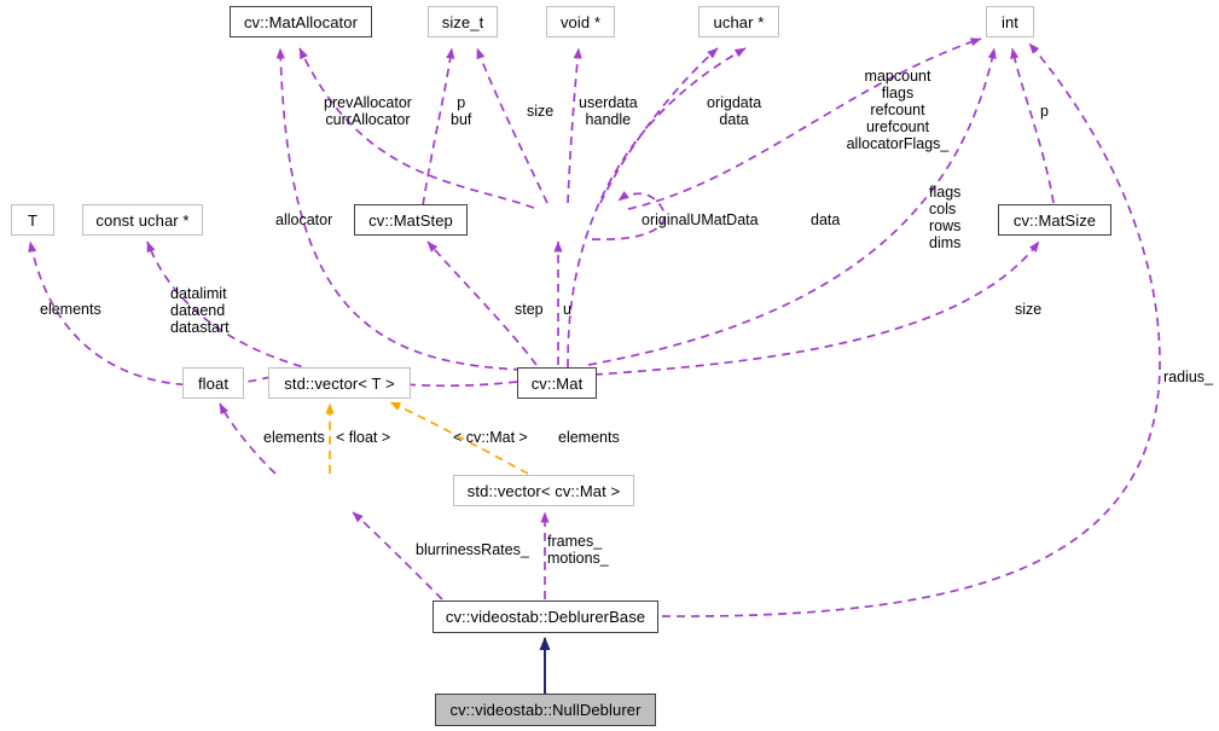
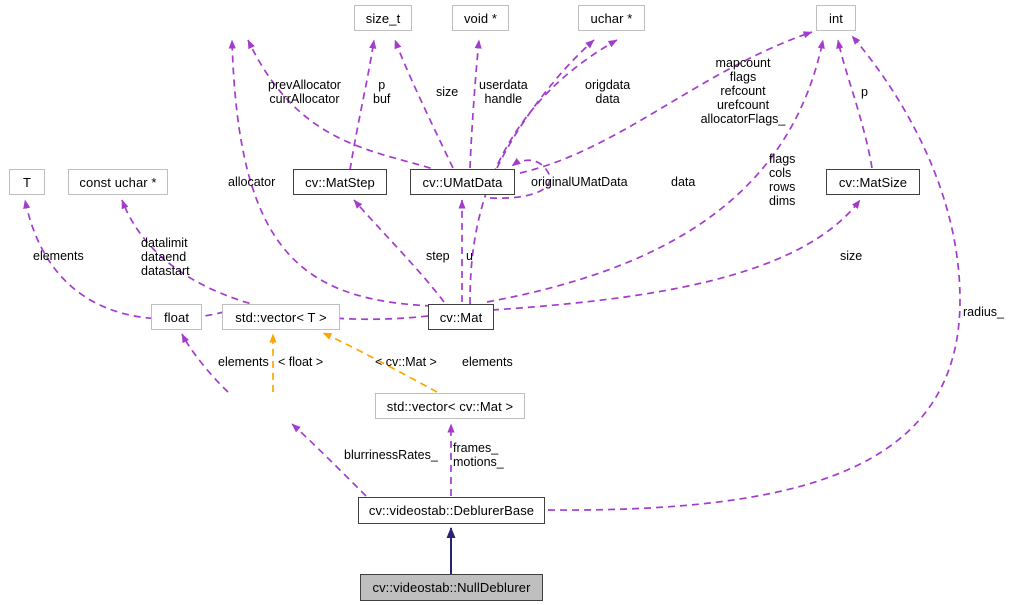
- cv::MatAllocator
  size_t
  void *
  uchar *
  int
  T
  const uchar *
  cv::MatStep
+ cv::UMatData
  cv::MatSize
  float
  std::vector< T >
  cv::Mat
  std::vector< cv::Mat >
  cv::videostab::DeblurerBase
  cv::videostab::NullDeblurer
  prevAllocator
  currAllocator
  p
  buf
  size
  userdata
  handle
  origdata
  data
  mapcount
  flags
  refcount
  urefcount
  allocatorFlags_
  p
  allocator
  originalUMatData
  data
  flags
  cols
  rows
  dims
  datalimit
  dataend
  datastart
  elements
  step
  u
  size
  elements
  < float >
  < cv::Mat >
  elements
  radius_
  blurrinessRates_
  frames_
  motions_
